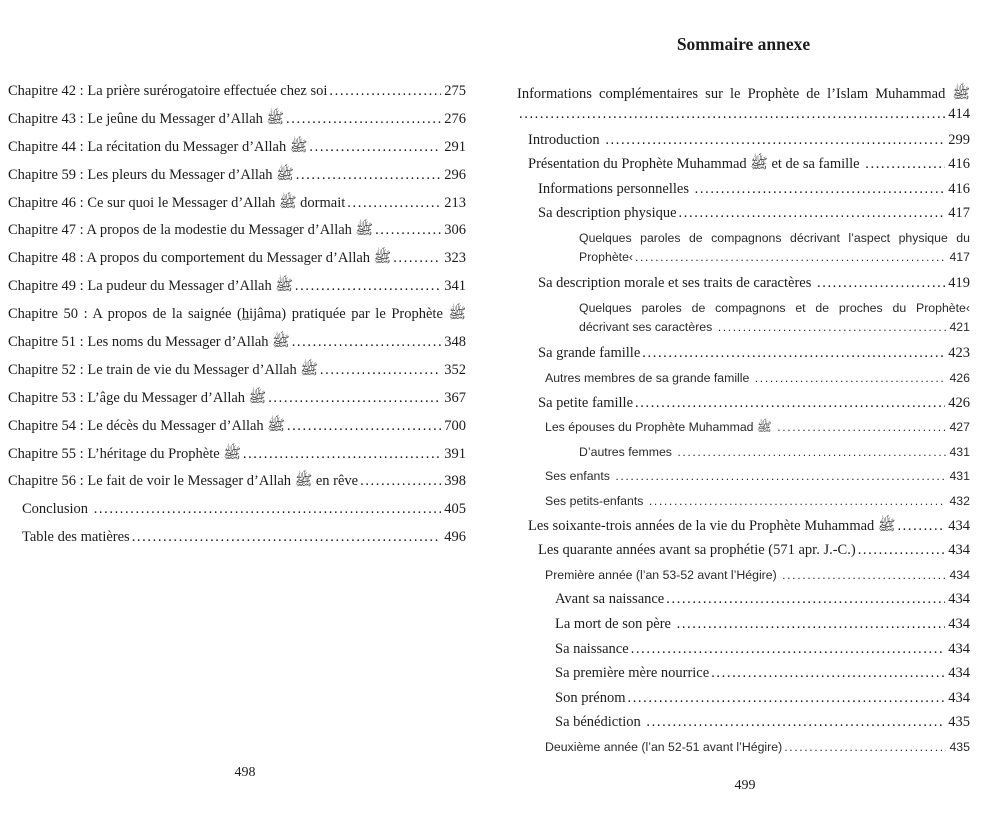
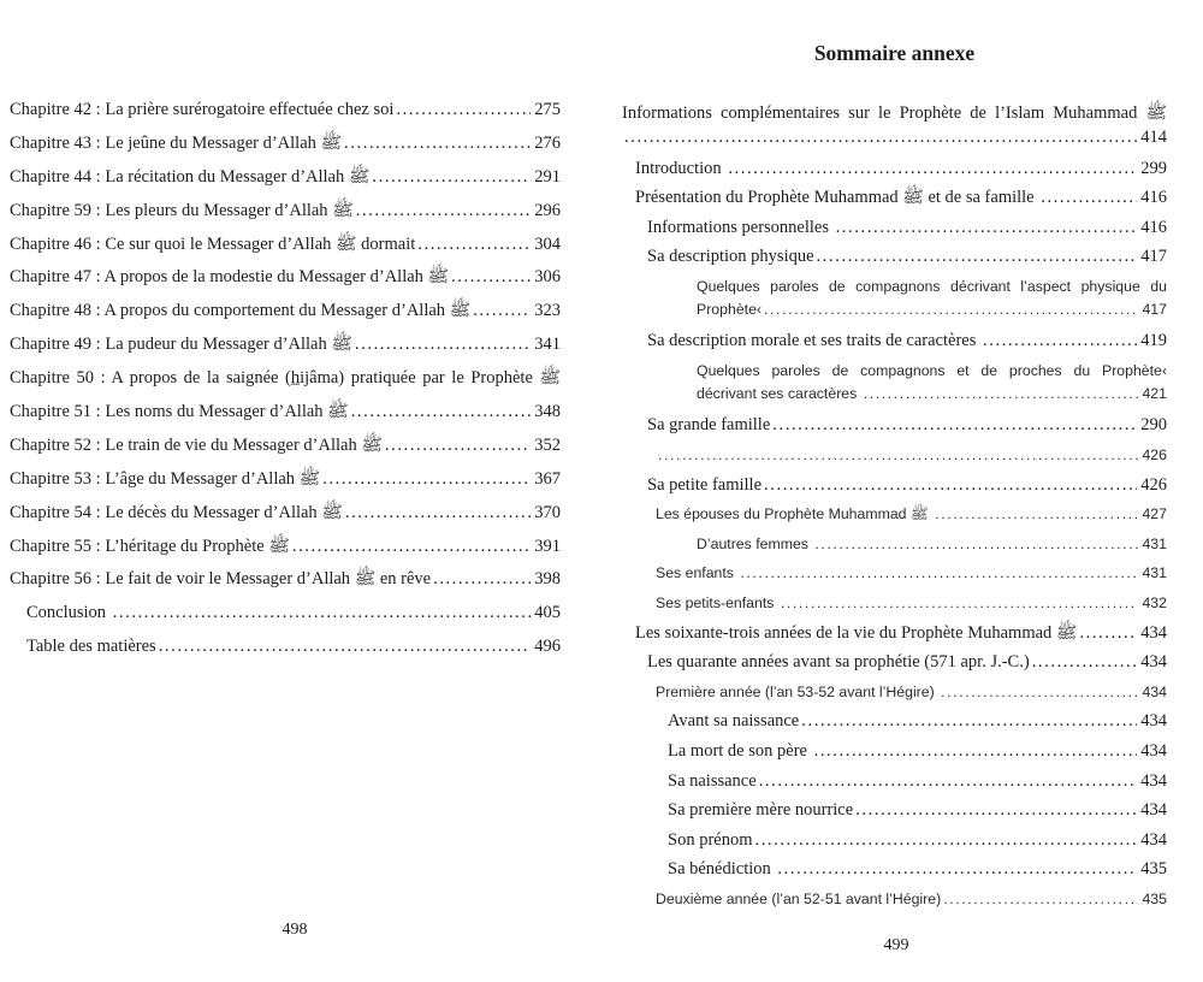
  Sommaire annexe
  Chapitre 42 : La prière surérogatoire effectuée chez soi
  275
  Chapitre 43 : Le jeûne du Messager d’Allah ﷺ
  276
  Chapitre 44 : La récitation du Messager d’Allah ﷺ
  291
  Chapitre 59 : Les pleurs du Messager d’Allah ﷺ
  296
  Chapitre 46 : Ce sur quoi le Messager d’Allah ﷺ dormait
- 213
+ 304
  Chapitre 47 : A propos de la modestie du Messager d’Allah ﷺ
  306
  Chapitre 48 : A propos du comportement du Messager d’Allah ﷺ
  323
  Chapitre 49 : La pudeur du Messager d’Allah ﷺ
  341
  Chapitre 50 : A propos de la saignée (h̲ijâma) pratiquée par le Prophète ﷺ
  Chapitre 51 : Les noms du Messager d’Allah ﷺ
  348
  Chapitre 52 : Le train de vie du Messager d’Allah ﷺ
  352
  Chapitre 53 : L’âge du Messager d’Allah ﷺ
  367
  Chapitre 54 : Le décès du Messager d’Allah ﷺ
- 700
+ 370
  Chapitre 55 : L’héritage du Prophète ﷺ
  391
  Chapitre 56 : Le fait de voir le Messager d’Allah ﷺ en rêve
  398
  Conclusion
  405
  Table des matières
  496
  Informations complémentaires sur le Prophète de l’Islam Muhammad ﷺ
  414
  Introduction
  299
  Présentation du Prophète Muhammad ﷺ et de sa famille
  416
  Informations personnelles
  416
  Sa description physique
  417
  Quelques paroles de compagnons décrivant l’aspect physique du
  Prophète‹
  417
  Sa description morale et ses traits de caractères
  419
  Quelques paroles de compagnons et de proches du Prophète‹
  décrivant ses caractères
  421
  Sa grande famille
- 423
+ 290
- Autres membres de sa grande famille
  426
  Sa petite famille
  426
  Les épouses du Prophète Muhammad ﷺ
  427
  D’autres femmes
  431
  Ses enfants
  431
  Ses petits-enfants
  432
  Les soixante-trois années de la vie du Prophète Muhammad ﷺ
  434
  Les quarante années avant sa prophétie (571 apr. J.-C.)
  434
  Première année (l’an 53-52 avant l’Hégire)
  434
  Avant sa naissance
  434
  La mort de son père
  434
  Sa naissance
  434
  Sa première mère nourrice
  434
  Son prénom
  434
  Sa bénédiction
  435
  Deuxième année (l’an 52-51 avant l’Hégire)
  435
  498
  499
